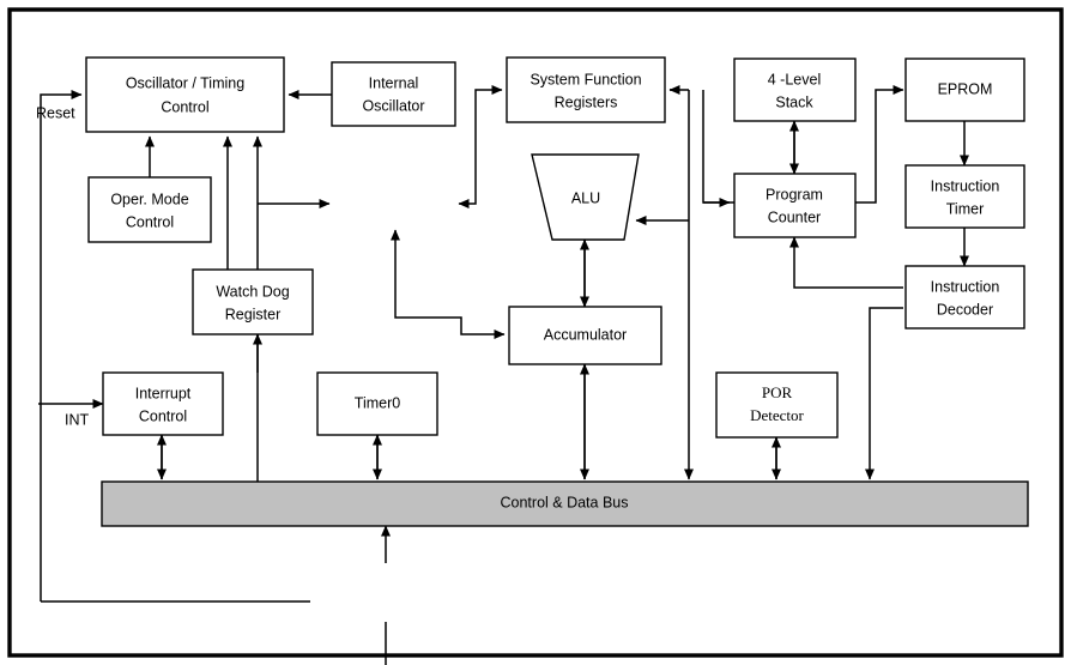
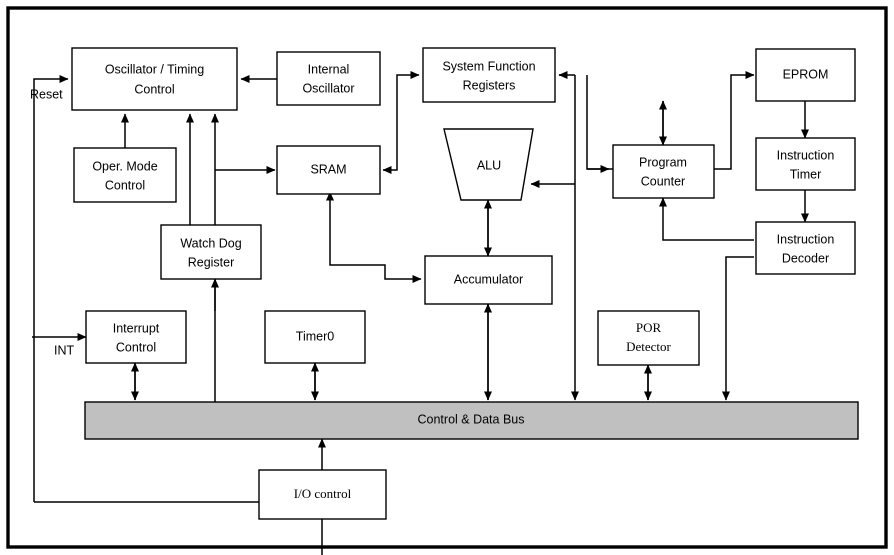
  Oscillator / Timing
  Control
  Oper. Mode
  Control
  Watch Dog
  Register
  Interrupt
  Control
  Internal
  Oscillator
+ SRAM
  Timer0
  System Function
  Registers
  ALU
  Accumulator
- 4 -Level
- Stack
  Program
  Counter
  POR
  Detector
  EPROM
  Instruction
  Timer
  Instruction
  Decoder
+ I/O control
  Control & Data Bus
  Reset
  INT
